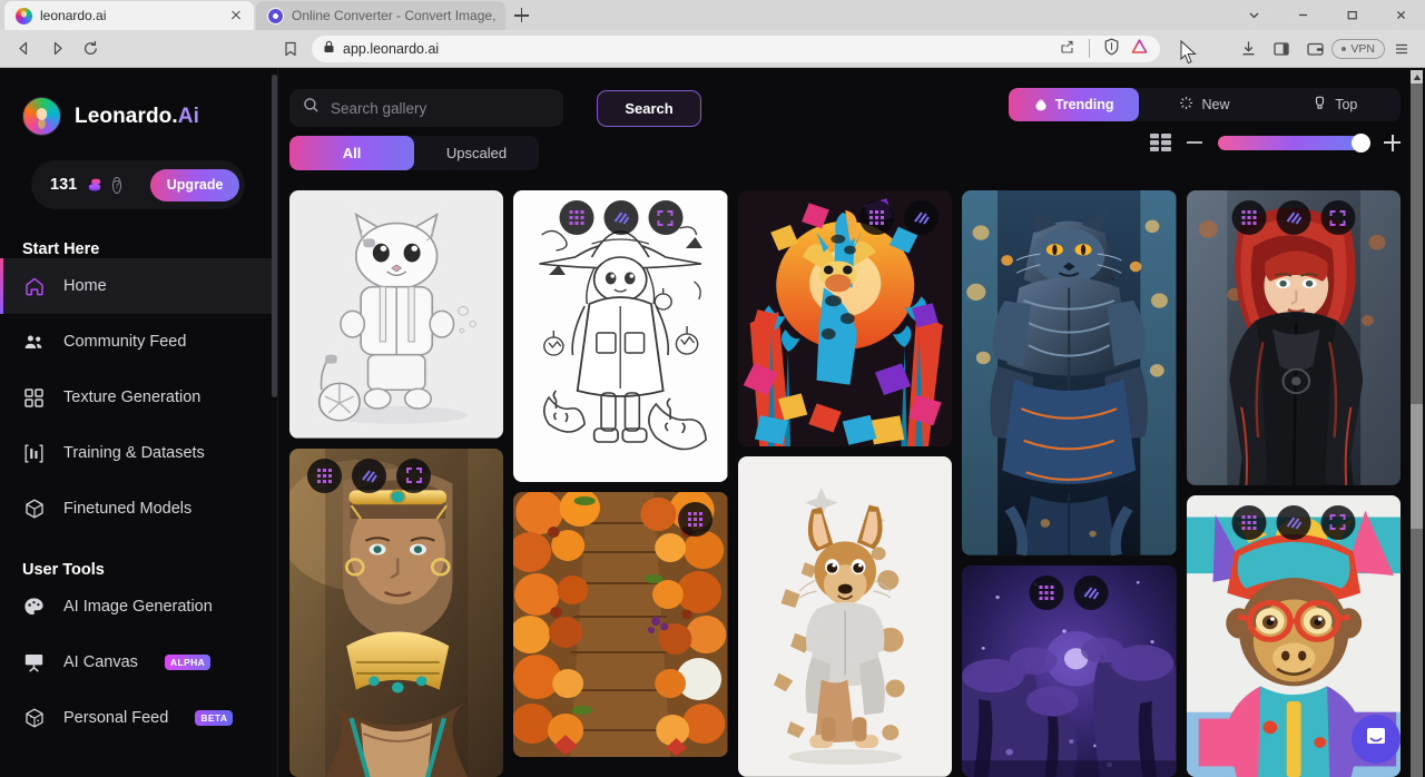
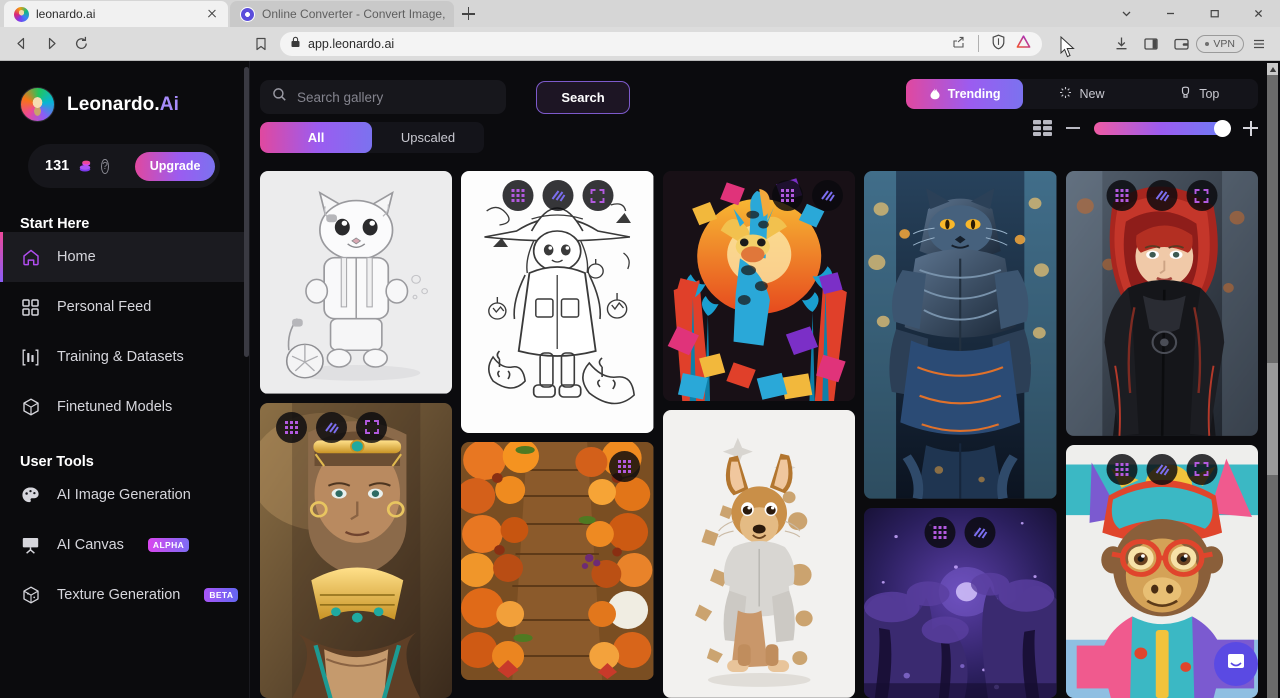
  leonardo.ai
  Online Converter - Convert Image,
  app.leonardo.ai
  VPN
  Leonardo.Ai
  131
  ?
  Upgrade
  Start Here
  Home
- Community Feed
- Texture Generation
+ Personal Feed
  Training & Datasets
  Finetuned Models
  User Tools
  AI Image Generation
  AI Canvas
  ALPHA
- Personal Feed
+ Texture Generation
  BETA
  Search gallery
  Search
  All
  Upscaled
  Trending
  New
  Top
